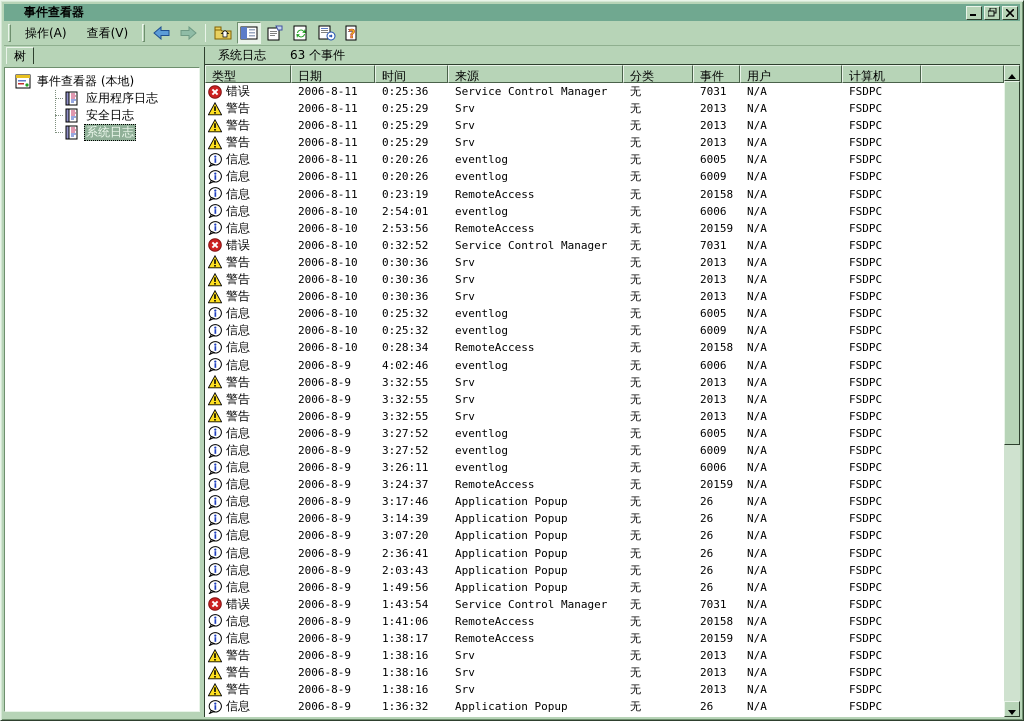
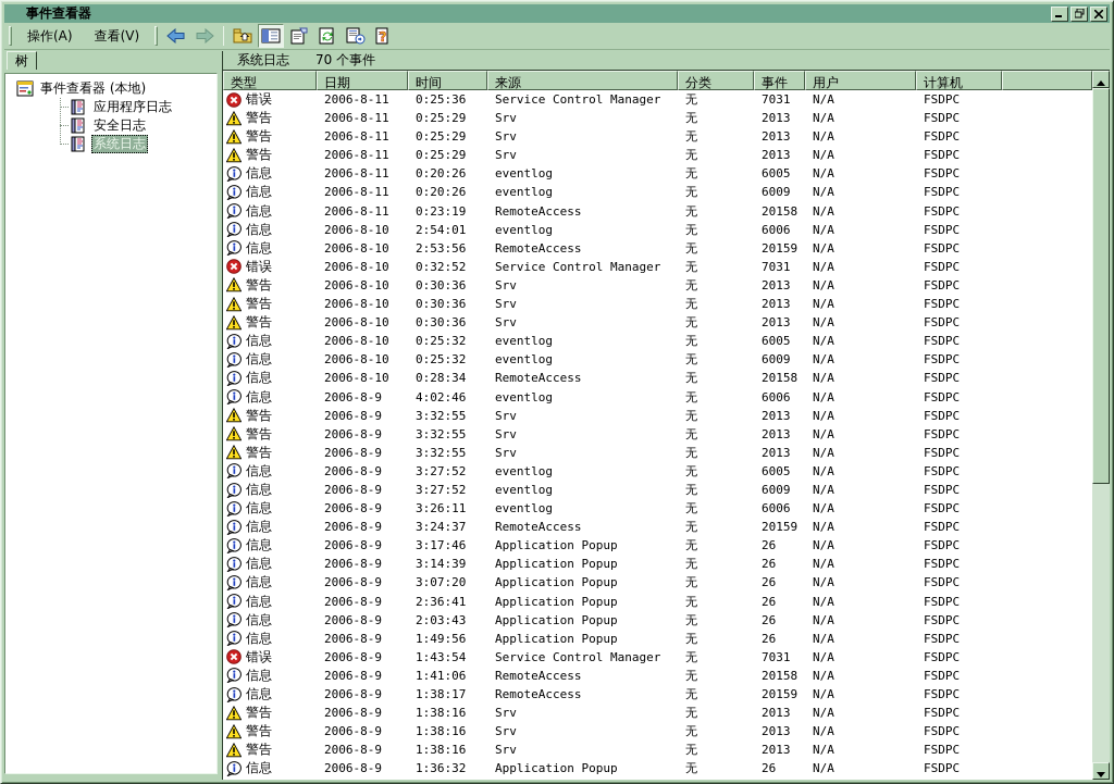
  事件查看器
  操作(A)
  查看(V)
  ?
  树
  系统日志
- 63 个事件
+ 70 个事件
  事件查看器 (本地)
  应用程序日志
  安全日志
  系统日志
  类型
  日期
  时间
  来源
  分类
  事件
  用户
  计算机
  错误
  2006-8-11
  0:25:36
  Service Control Manager
  无
  7031
  N/A
  FSDPC
  警告
  2006-8-11
  0:25:29
  Srv
  无
  2013
  N/A
  FSDPC
  警告
  2006-8-11
  0:25:29
  Srv
  无
  2013
  N/A
  FSDPC
  警告
  2006-8-11
  0:25:29
  Srv
  无
  2013
  N/A
  FSDPC
  信息
  2006-8-11
  0:20:26
  eventlog
  无
  6005
  N/A
  FSDPC
  信息
  2006-8-11
  0:20:26
  eventlog
  无
  6009
  N/A
  FSDPC
  信息
  2006-8-11
  0:23:19
  RemoteAccess
  无
  20158
  N/A
  FSDPC
  信息
  2006-8-10
  2:54:01
  eventlog
  无
  6006
  N/A
  FSDPC
  信息
  2006-8-10
  2:53:56
  RemoteAccess
  无
  20159
  N/A
  FSDPC
  错误
  2006-8-10
  0:32:52
  Service Control Manager
  无
  7031
  N/A
  FSDPC
  警告
  2006-8-10
  0:30:36
  Srv
  无
  2013
  N/A
  FSDPC
  警告
  2006-8-10
  0:30:36
  Srv
  无
  2013
  N/A
  FSDPC
  警告
  2006-8-10
  0:30:36
  Srv
  无
  2013
  N/A
  FSDPC
  信息
  2006-8-10
  0:25:32
  eventlog
  无
  6005
  N/A
  FSDPC
  信息
  2006-8-10
  0:25:32
  eventlog
  无
  6009
  N/A
  FSDPC
  信息
  2006-8-10
  0:28:34
  RemoteAccess
  无
  20158
  N/A
  FSDPC
  信息
  2006-8-9
  4:02:46
  eventlog
  无
  6006
  N/A
  FSDPC
  警告
  2006-8-9
  3:32:55
  Srv
  无
  2013
  N/A
  FSDPC
  警告
  2006-8-9
  3:32:55
  Srv
  无
  2013
  N/A
  FSDPC
  警告
  2006-8-9
  3:32:55
  Srv
  无
  2013
  N/A
  FSDPC
  信息
  2006-8-9
  3:27:52
  eventlog
  无
  6005
  N/A
  FSDPC
  信息
  2006-8-9
  3:27:52
  eventlog
  无
  6009
  N/A
  FSDPC
  信息
  2006-8-9
  3:26:11
  eventlog
  无
  6006
  N/A
  FSDPC
  信息
  2006-8-9
  3:24:37
  RemoteAccess
  无
  20159
  N/A
  FSDPC
  信息
  2006-8-9
  3:17:46
  Application Popup
  无
  26
  N/A
  FSDPC
  信息
  2006-8-9
  3:14:39
  Application Popup
  无
  26
  N/A
  FSDPC
  信息
  2006-8-9
  3:07:20
  Application Popup
  无
  26
  N/A
  FSDPC
  信息
  2006-8-9
  2:36:41
  Application Popup
  无
  26
  N/A
  FSDPC
  信息
  2006-8-9
  2:03:43
  Application Popup
  无
  26
  N/A
  FSDPC
  信息
  2006-8-9
  1:49:56
  Application Popup
  无
  26
  N/A
  FSDPC
  错误
  2006-8-9
  1:43:54
  Service Control Manager
  无
  7031
  N/A
  FSDPC
  信息
  2006-8-9
  1:41:06
  RemoteAccess
  无
  20158
  N/A
  FSDPC
  信息
  2006-8-9
  1:38:17
  RemoteAccess
  无
  20159
  N/A
  FSDPC
  警告
  2006-8-9
  1:38:16
  Srv
  无
  2013
  N/A
  FSDPC
  警告
  2006-8-9
  1:38:16
  Srv
  无
  2013
  N/A
  FSDPC
  警告
  2006-8-9
  1:38:16
  Srv
  无
  2013
  N/A
  FSDPC
  信息
  2006-8-9
  1:36:32
  Application Popup
  无
  26
  N/A
  FSDPC
